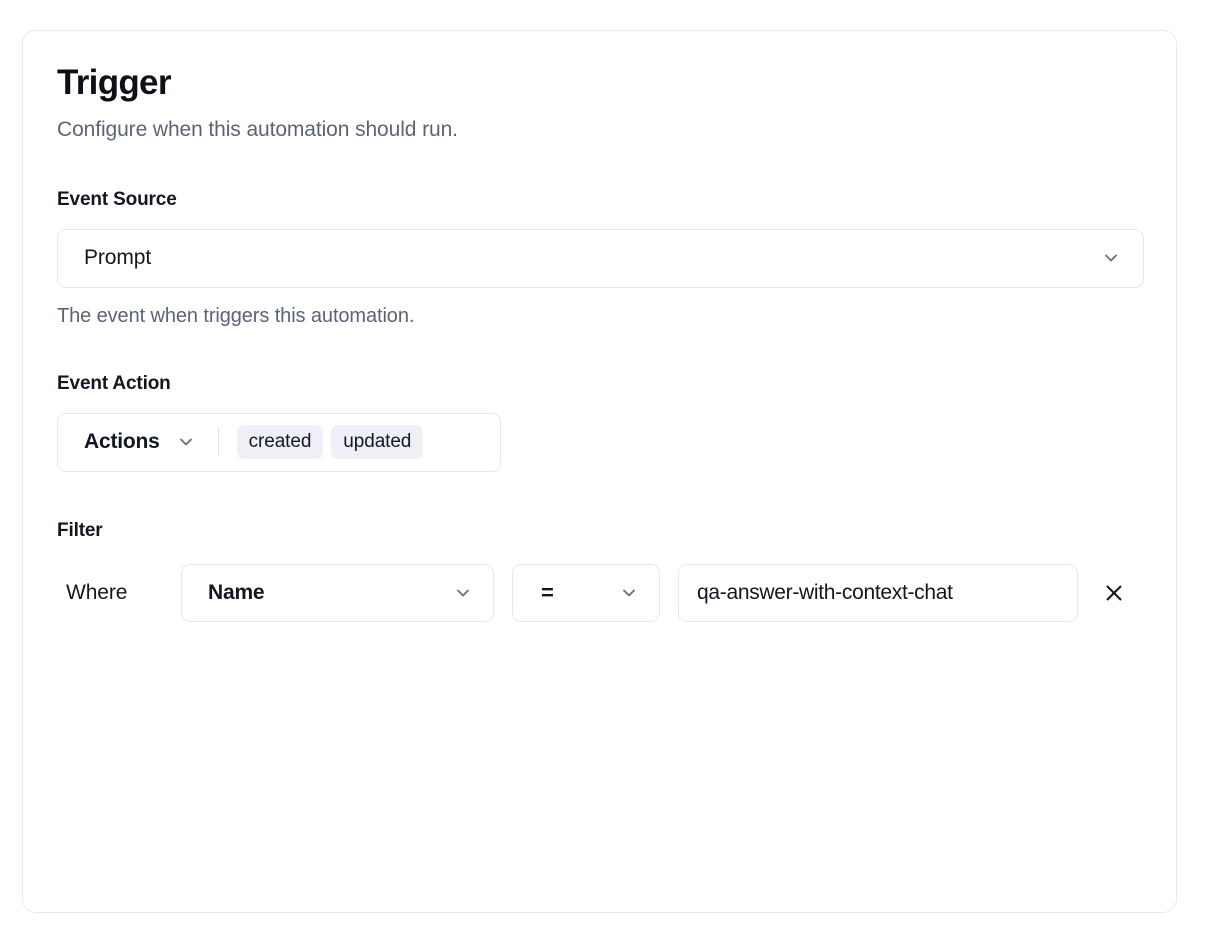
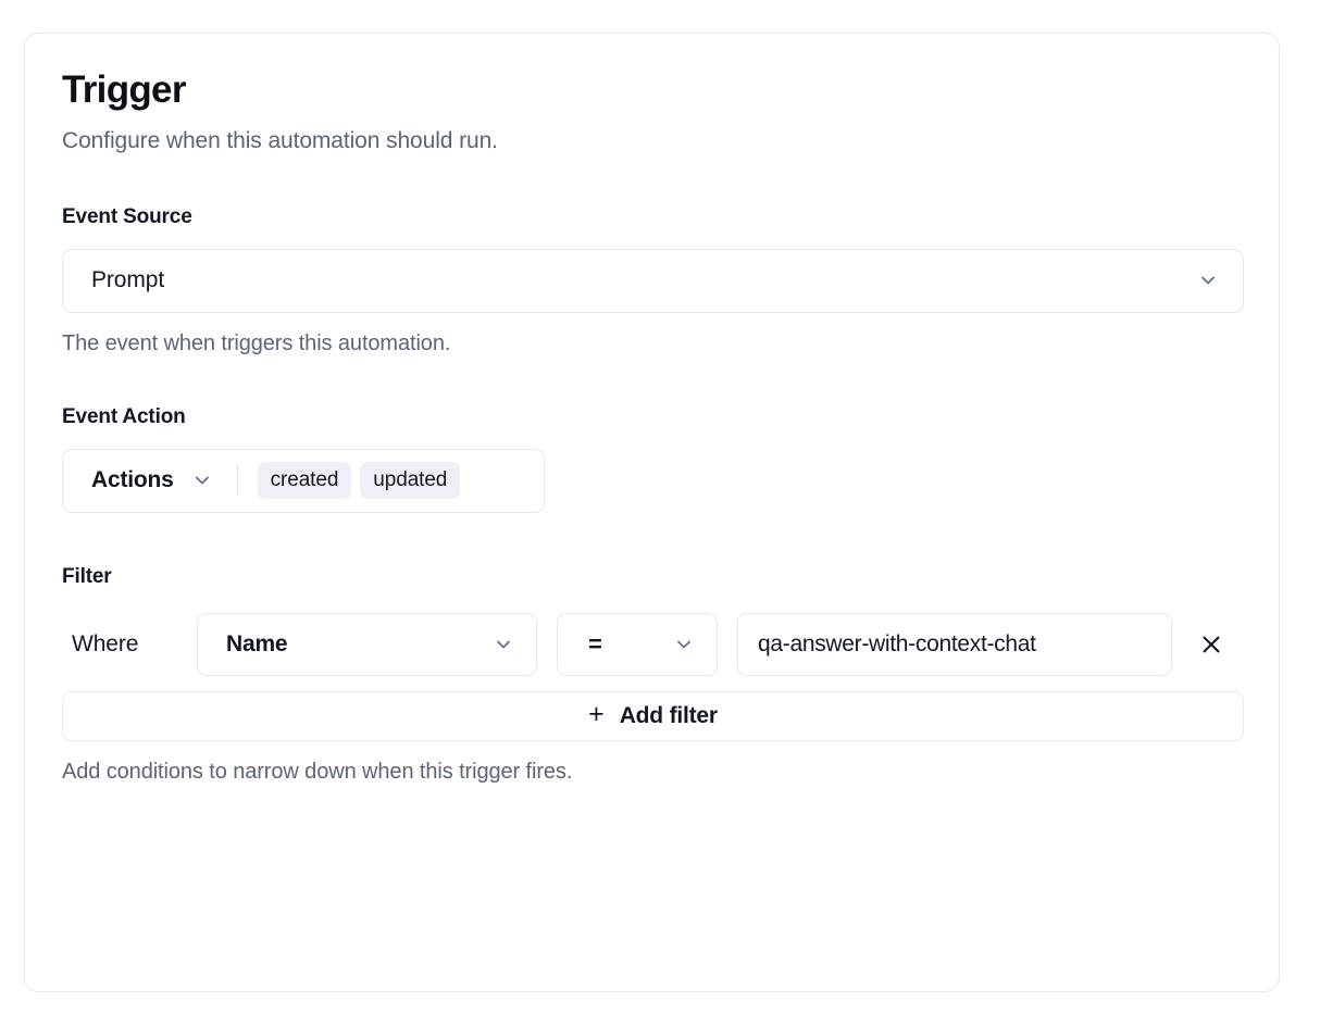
  Trigger
  Configure when this automation should run.
  Event Source
  Prompt
  The event when triggers this automation.
  Event Action
  Actions
  created
  updated
  Filter
  Where
  Name
  =
  qa-answer-with-context-chat
+ +
+ Add filter
+ Add conditions to narrow down when this trigger fires.
